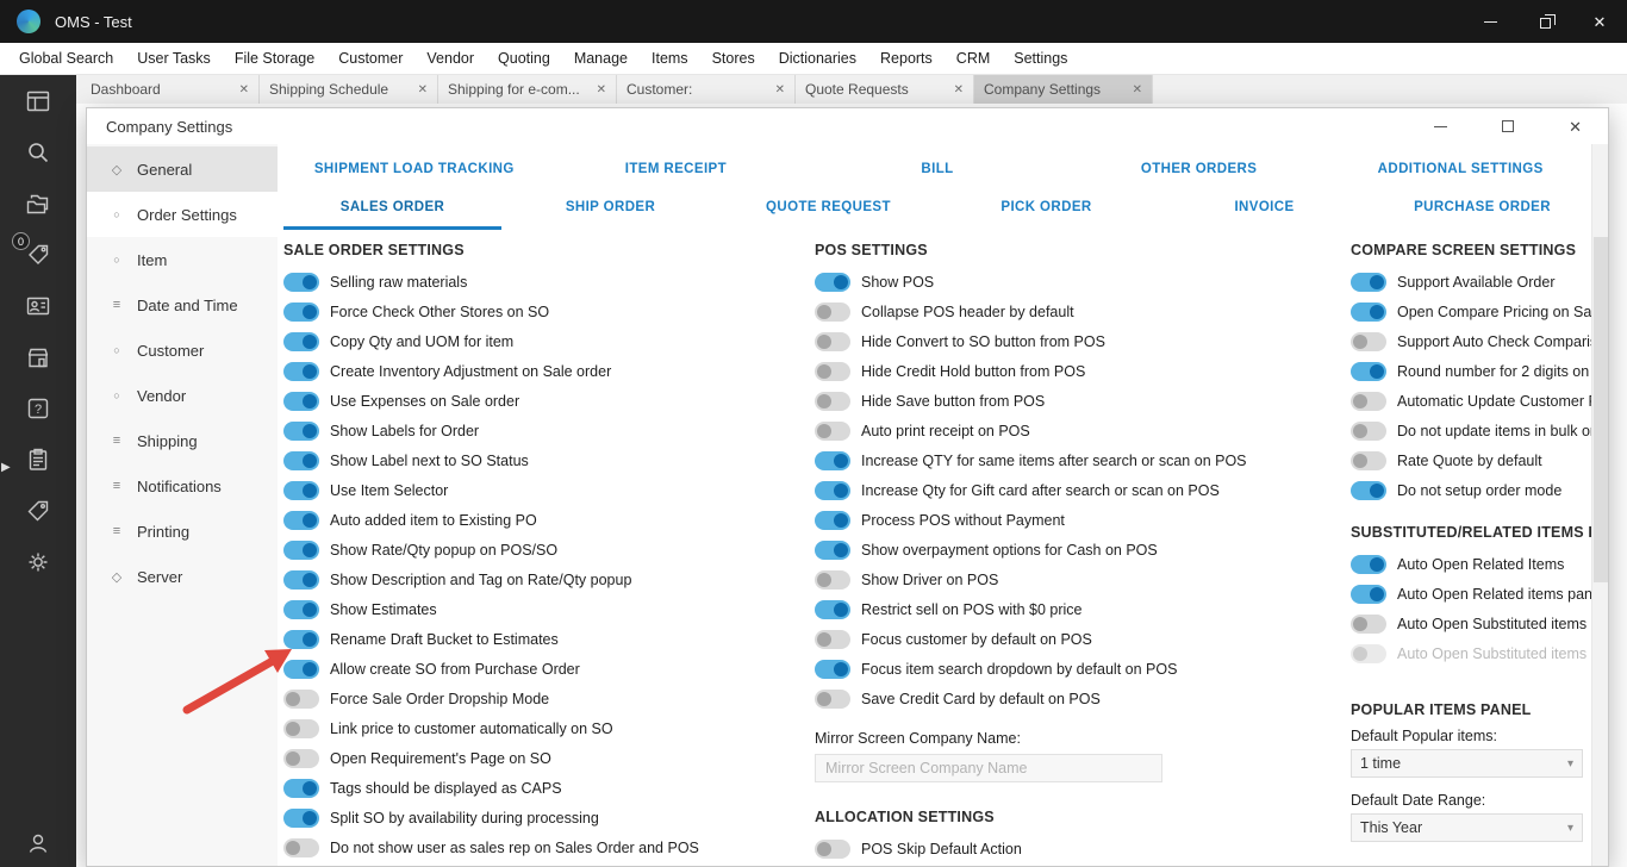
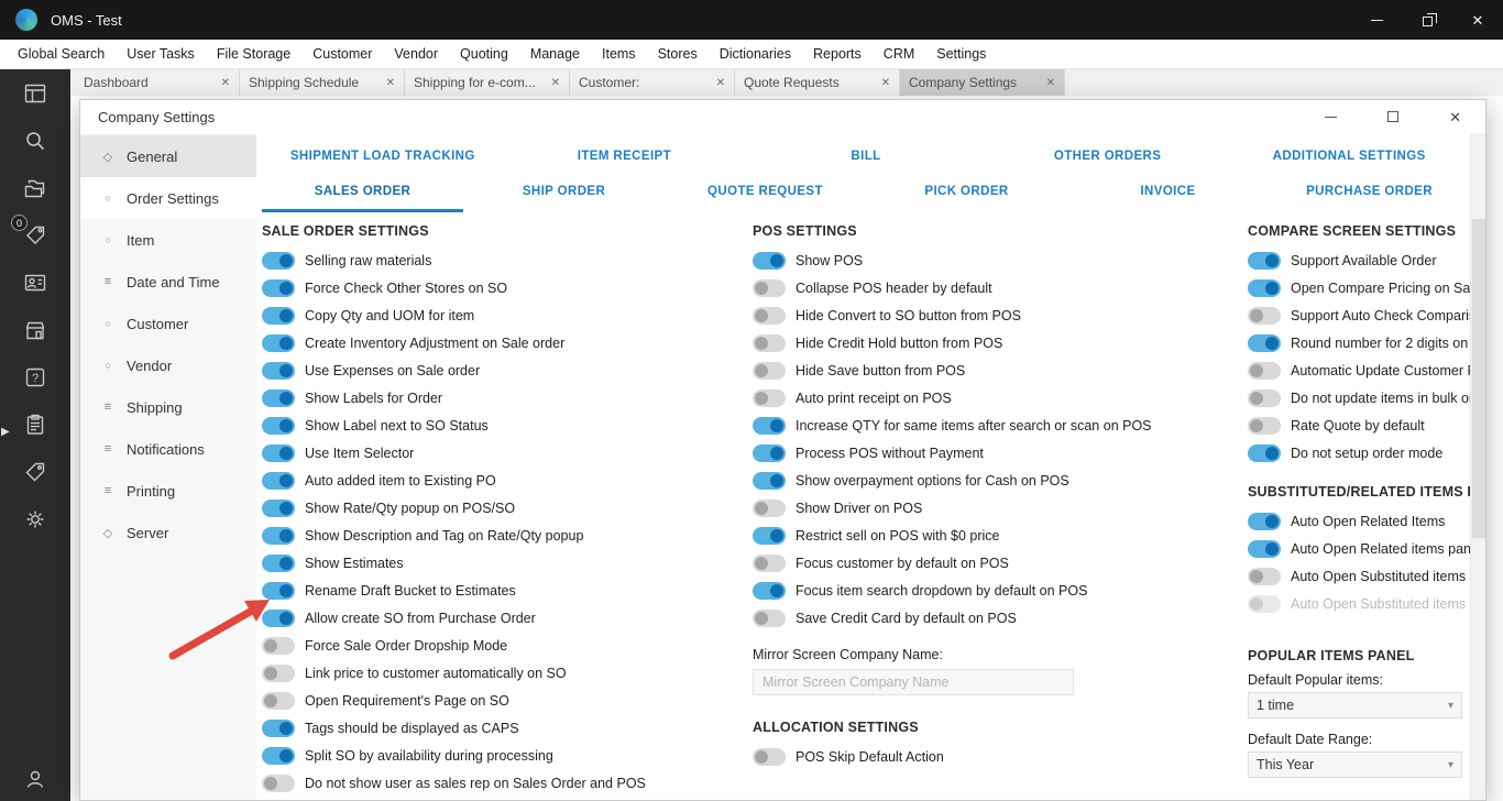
  OMS - Test
  ✕
  Global Search
  User Tasks
  File Storage
  Customer
  Vendor
  Quoting
  Manage
  Items
  Stores
  Dictionaries
  Reports
  CRM
  Settings
  0
  ?
  Dashboard
  ✕
  Shipping Schedule
  ✕
  Shipping for e-com...
  ✕
  Customer:
  ✕
  Quote Requests
  ✕
  Company Settings
  ✕
  Company Settings
  ✕
  General
  Order Settings
  Item
  Date and Time
  Customer
  Vendor
  Shipping
  Notifications
  Printing
  Server
  SHIPMENT LOAD TRACKING
  ITEM RECEIPT
  BILL
  OTHER ORDERS
  ADDITIONAL SETTINGS
  SALES ORDER
  SHIP ORDER
  QUOTE REQUEST
  PICK ORDER
  INVOICE
  PURCHASE ORDER
  SALE ORDER SETTINGS
  Selling raw materials
  Force Check Other Stores on SO
  Copy Qty and UOM for item
  Create Inventory Adjustment on Sale order
  Use Expenses on Sale order
  Show Labels for Order
  Show Label next to SO Status
  Use Item Selector
  Auto added item to Existing PO
  Show Rate/Qty popup on POS/SO
  Show Description and Tag on Rate/Qty popup
  Show Estimates
  Rename Draft Bucket to Estimates
  Allow create SO from Purchase Order
  Force Sale Order Dropship Mode
  Link price to customer automatically on SO
  Open Requirement's Page on SO
  Tags should be displayed as CAPS
  Split SO by availability during processing
  Do not show user as sales rep on Sales Order and POS
  POS SETTINGS
  Show POS
  Collapse POS header by default
  Hide Convert to SO button from POS
  Hide Credit Hold button from POS
  Hide Save button from POS
  Auto print receipt on POS
  Increase QTY for same items after search or scan on POS
- Increase Qty for Gift card after search or scan on POS
  Process POS without Payment
  Show overpayment options for Cash on POS
  Show Driver on POS
  Restrict sell on POS with $0 price
  Focus customer by default on POS
  Focus item search dropdown by default on POS
  Save Credit Card by default on POS
  Mirror Screen Company Name:
  Mirror Screen Company Name
  ALLOCATION SETTINGS
  POS Skip Default Action
  COMPARE SCREEN SETTINGS
  Support Available Order
  Open Compare Pricing on Sa
  Support Auto Check Compari
  Round number for 2 digits on
  Automatic Update Customer
  Do not update items in bulk o
  Rate Quote by default
  Do not setup order mode
  SUBSTITUTED/RELATED ITEMS
  Auto Open Related Items
  Auto Open Related items pan
  Auto Open Substituted items
  Auto Open Substituted items
  POPULAR ITEMS PANEL
  Default Popular items:
  1 time
  Default Date Range:
  This Year
